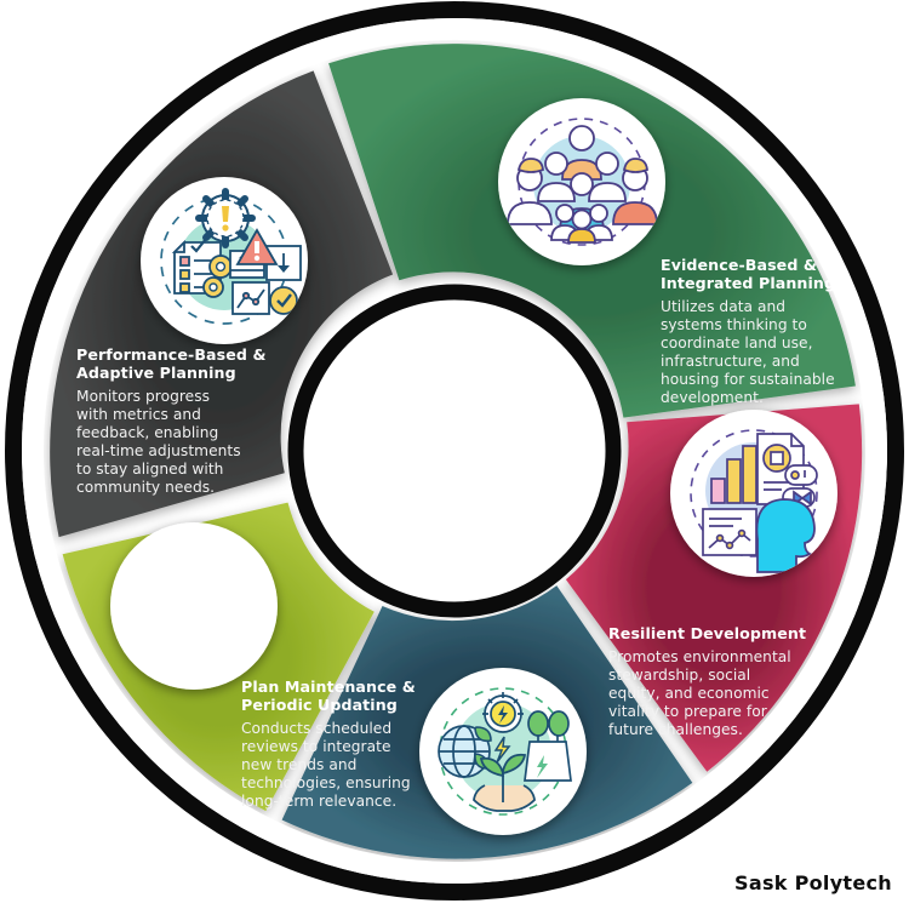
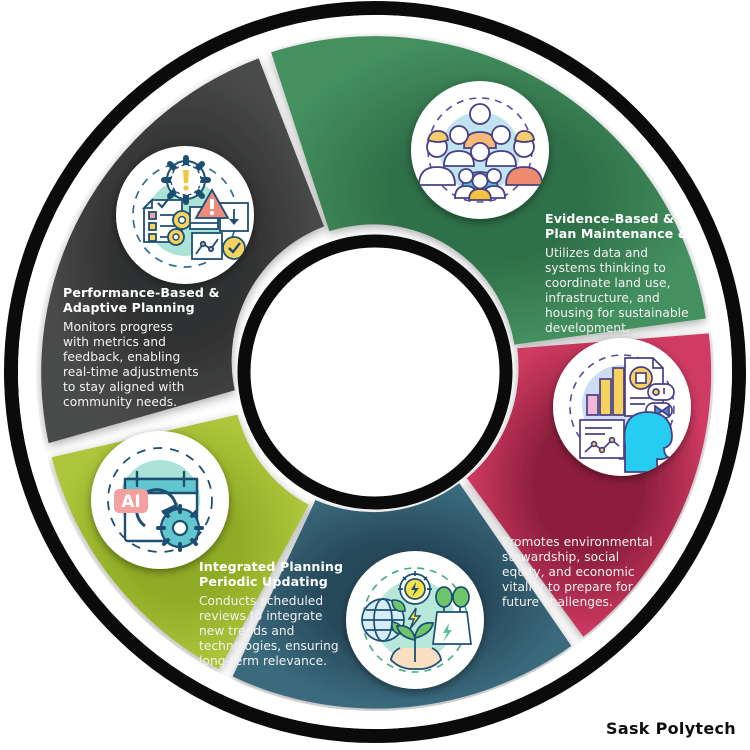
+ AI
  Evidence-Based &
- Integrated Planning
+ Plan Maintenance &
  Utilizes data and
  systems thinking to
  coordinate land use,
  infrastructure, and
  housing for sustainable
  development.
- Resilient Development
  Promotes environmental
  stewardship, social
  equity, and economic
  vitality to prepare for
  future challenges.
- Plan Maintenance &
+ Integrated Planning
  Periodic Updating
  Conducts scheduled
  reviews to integrate
  new trends and
  technologies, ensuring
  long-term relevance.
  Performance-Based &
  Adaptive Planning
  Monitors progress
  with metrics and
  feedback, enabling
  real-time adjustments
  to stay aligned with
  community needs.
  Sask Polytech
